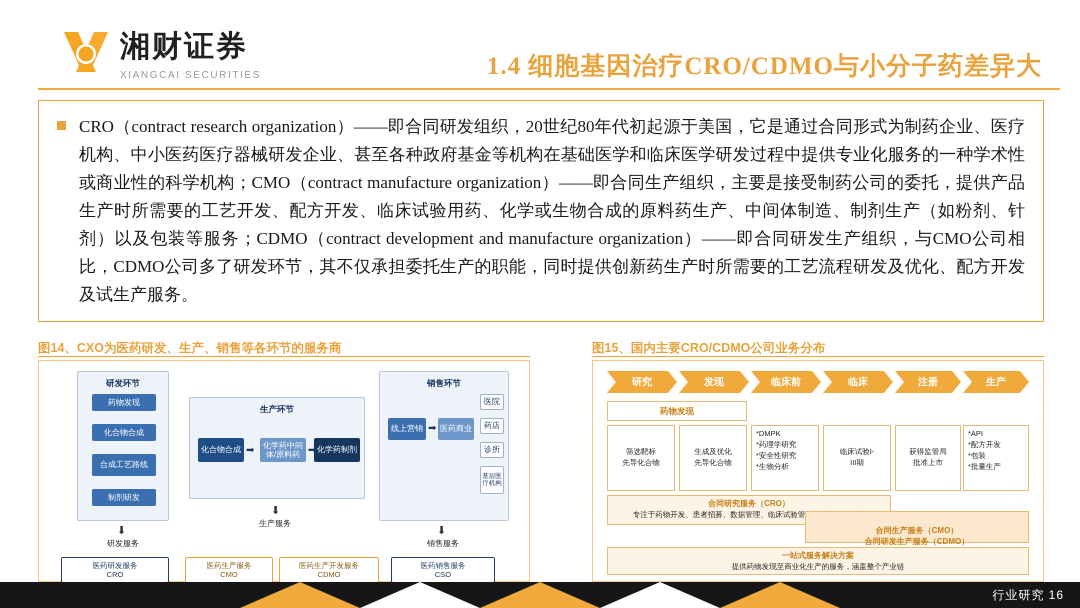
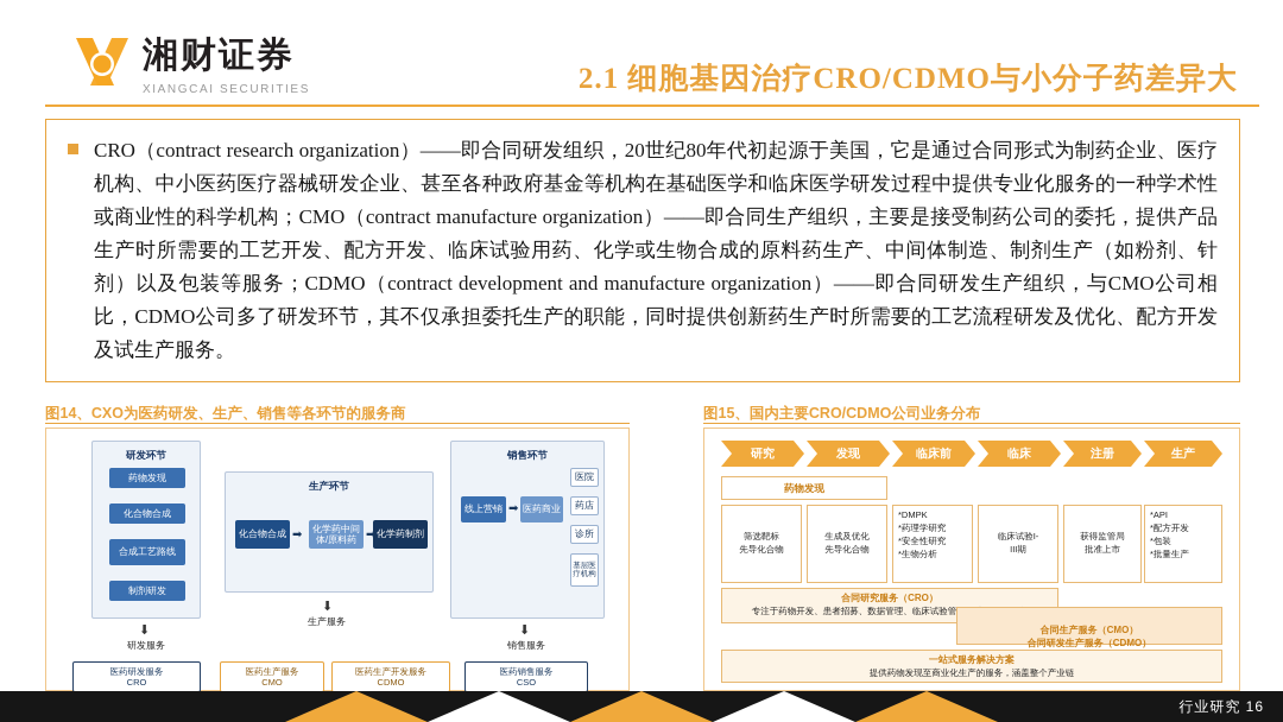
  湘财证券
  XIANGCAI SECURITIES
- 1.4 细胞基因治疗CRO/CDMO与小分子药差异大
+ 2.1 细胞基因治疗CRO/CDMO与小分子药差异大
  CRO（contract research organization）——即合同研发组织，20世纪80年代初起源于美国，它是通过合同形式为制药企业、医疗机构、中小医药医疗器械研发企业、甚至各种政府基金等机构在基础医学和临床医学研发过程中提供专业化服务的一种学术性或商业性的科学机构；CMO（contract manufacture organization）——即合同生产组织，主要是接受制药公司的委托，提供产品生产时所需要的工艺开发、配方开发、临床试验用药、化学或生物合成的原料药生产、中间体制造、制剂生产（如粉剂、针剂）以及包装等服务；CDMO（contract development and manufacture organization）——即合同研发生产组织，与CMO公司相比，CDMO公司多了研发环节，其不仅承担委托生产的职能，同时提供创新药生产时所需要的工艺流程研发及优化、配方开发及试生产服务。
  图14、CXO为医药研发、生产、销售等各环节的服务商
  图15、国内主要CRO/CDMO公司业务分布
  研发环节
  药物发现
  化合物合成
  合成工艺路线
  制剂研发
  生产环节
  化合物合成
  ➡
  化学药中间体/原料药
  ➡
  化学药制剂
  销售环节
  线上营销
  ➡
  医药商业
  医院
  药店
  诊所
  ⬇
  研发服务
  ⬇
  生产服务
  ⬇
  销售服务
  医药研发服务
  CRO
  医药生产服务
  CMO
  医药生产开发服务
  CDMO
  医药销售服务
  CSO
  研究
  发现
  临床前
  临床
  注册
  生产
  药物发现
  筛选靶标
  先导化合物
  生成及优化
  先导化合物
  *DMPK
  *药理学研究
  *安全性研究
  *生物分析
  临床试验I-
  III期
  获得监管局
  批准上市
  *API
  *配方开发
  *包装
  *批量生产
  合同研究服务（CRO）
  专注于药物开发、患者招募、数据管理、临床试验管
  合同生产服务（CMO）
  合同研发生产服务（CDMO）
  一站式服务解决方案
  提供药物发现至商业化生产的服务，涵盖整个产业链
  行业研究 16
